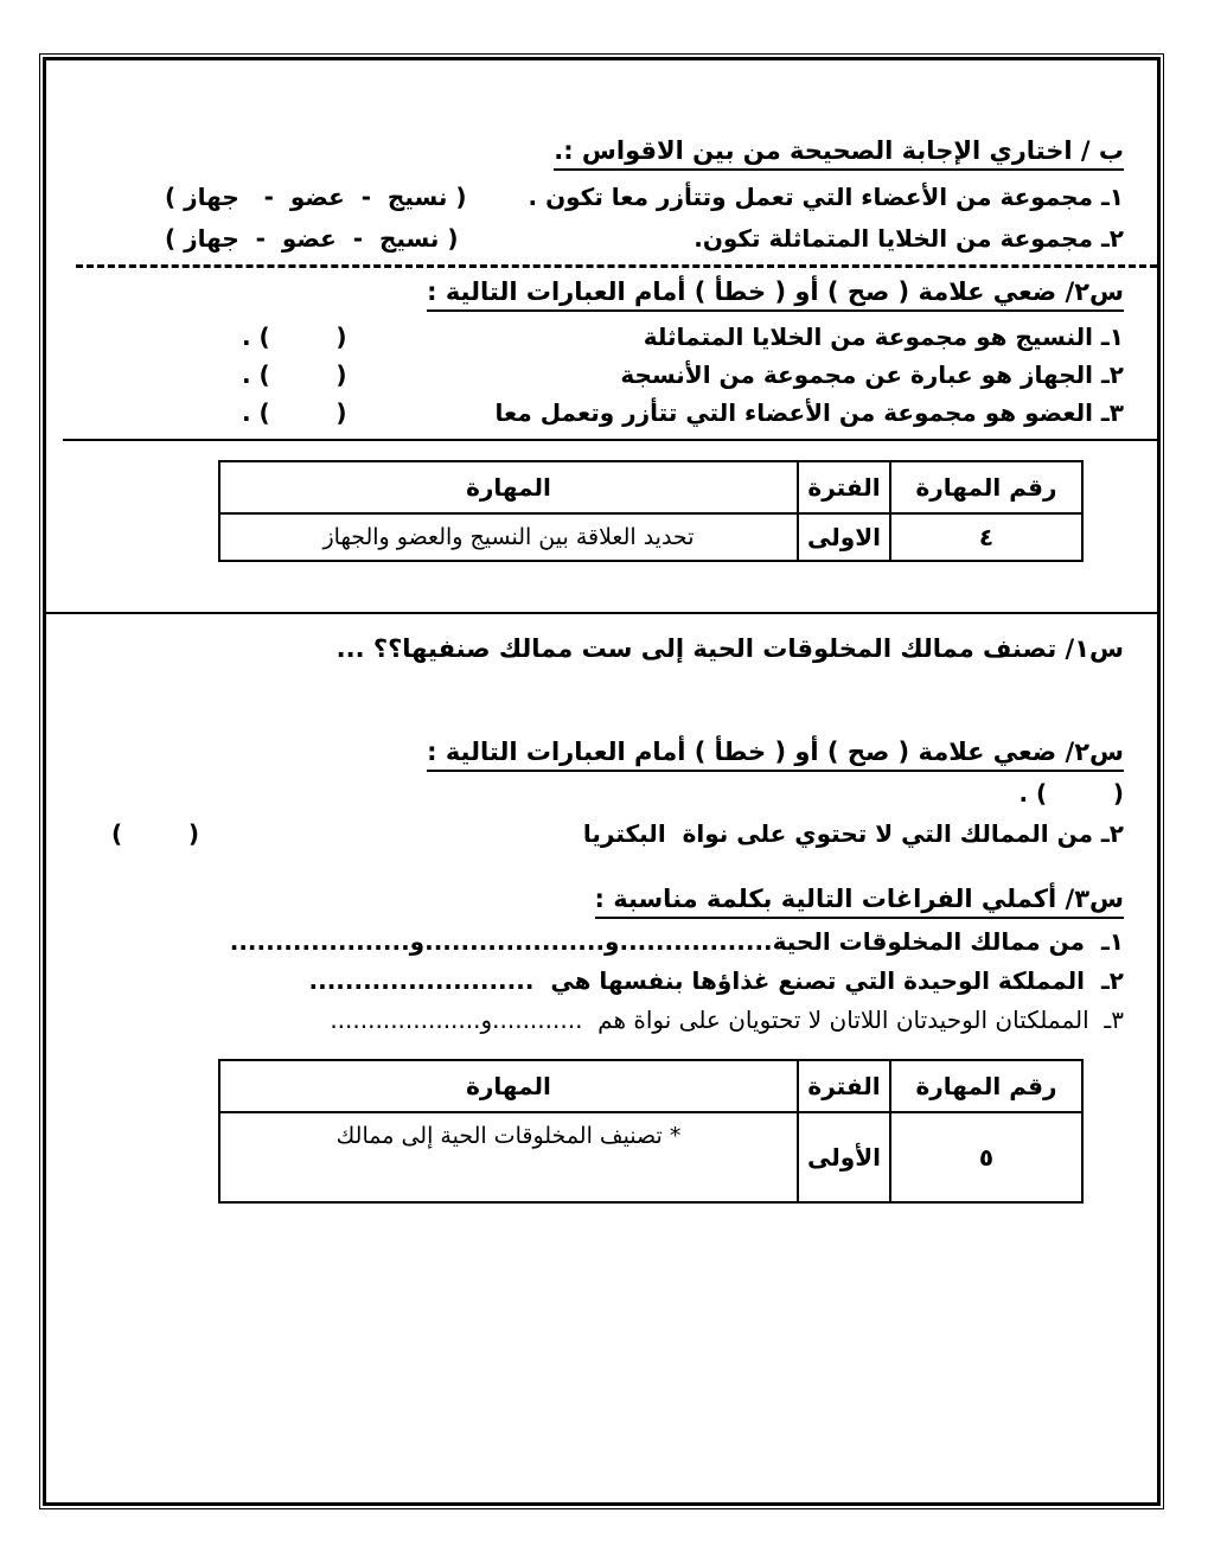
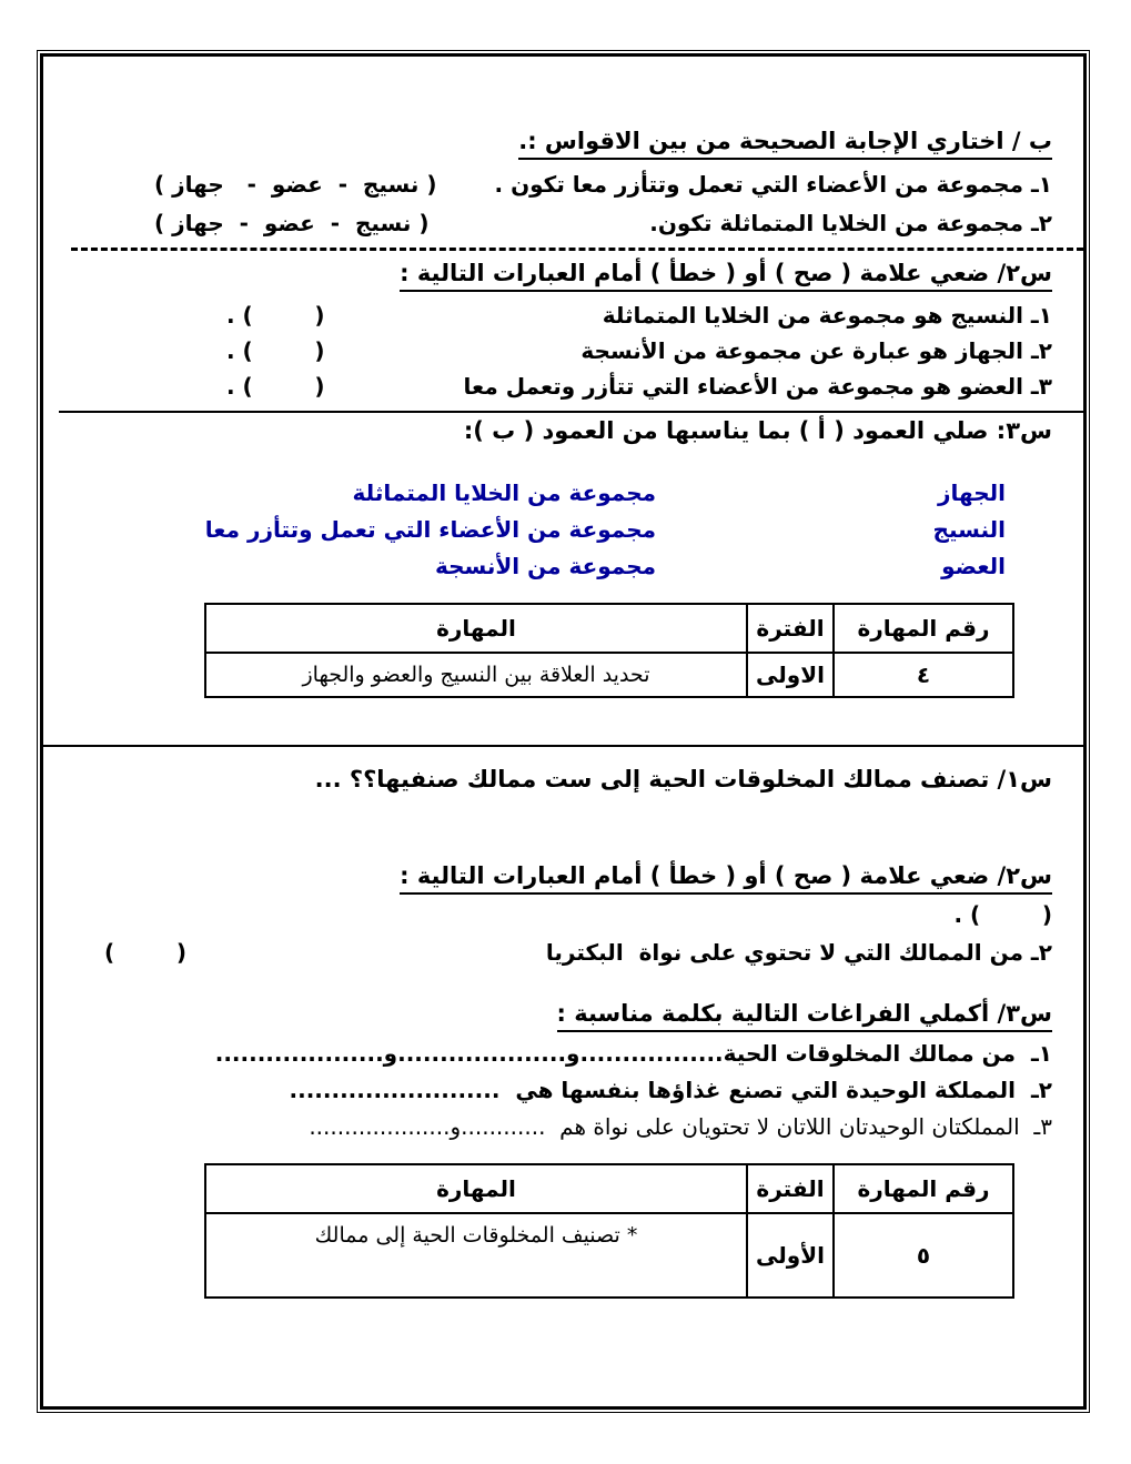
  ب / اختاري الإجابة الصحيحة من بين الاقواس :.
  ١ـ مجموعة من الأعضاء التي تعمل وتتأزر معا تكون .
  ( نسيج - عضو - جهاز )
  ٢ـ مجموعة من الخلايا المتماثلة تكون.
  ( نسيج - عضو - جهاز )
  س٢/ ضعي علامة ( صح ) أو ( خطأ ) أمام العبارات التالية :
  ١ـ النسيج هو مجموعة من الخلايا المتماثلة
  . ( )
  ٢ـ الجهاز هو عبارة عن مجموعة من الأنسجة
  . ( )
  ٣ـ العضو هو مجموعة من الأعضاء التي تتأزر وتعمل معا
  . ( )
+ س٣: صلي العمود ( أ ) بما يناسبها من العمود ( ب ):
+ الجهاز
+ مجموعة من الخلايا المتماثلة
+ النسيج
+ مجموعة من الأعضاء التي تعمل وتتأزر معا
+ العضو
+ مجموعة من الأنسجة
  رقم المهارة	الفترة	المهارة
  ٤	الاولى	تحديد العلاقة بين النسيج والعضو والجهاز
  س١/ تصنف ممالك المخلوقات الحية إلى ست ممالك صنفيها؟؟ ...
  س٢/ ضعي علامة ( صح ) أو ( خطأ ) أمام العبارات التالية :
  . ( )
  ٢ـ من الممالك التي لا تحتوي على نواة البكتريا
  ( )
  س٣/ أكملي الفراغات التالية بكلمة مناسبة :
  ١ـ من ممالك المخلوقات الحية.................و....................و....................
  ٢ـ المملكة الوحيدة التي تصنع غذاؤها بنفسها هي .........................
  ٣ـ المملكتان الوحيدتان اللاتان لا تحتويان على نواة هم ............و....................
  رقم المهارة	الفترة	المهارة
  ٥	الأولى	* تصنيف المخلوقات الحية إلى ممالك
